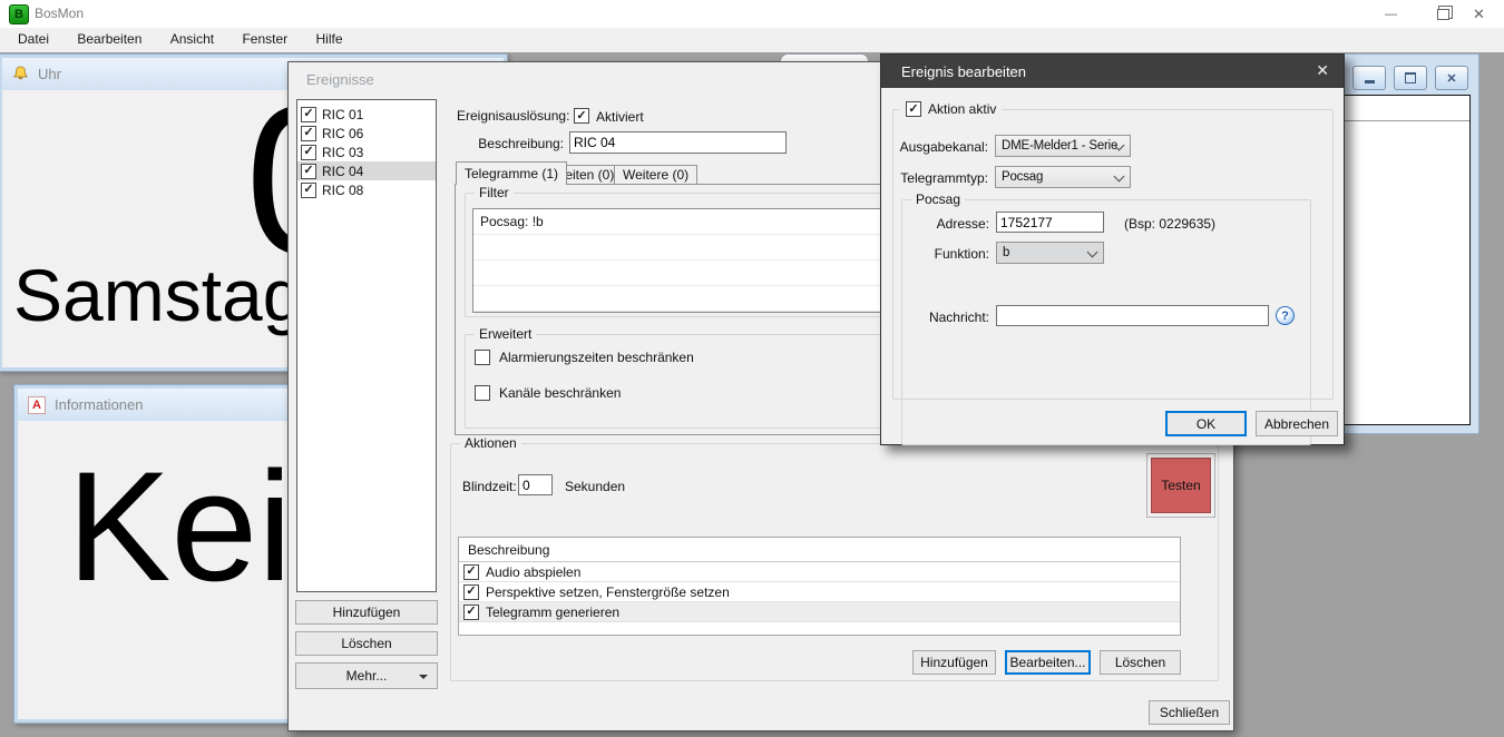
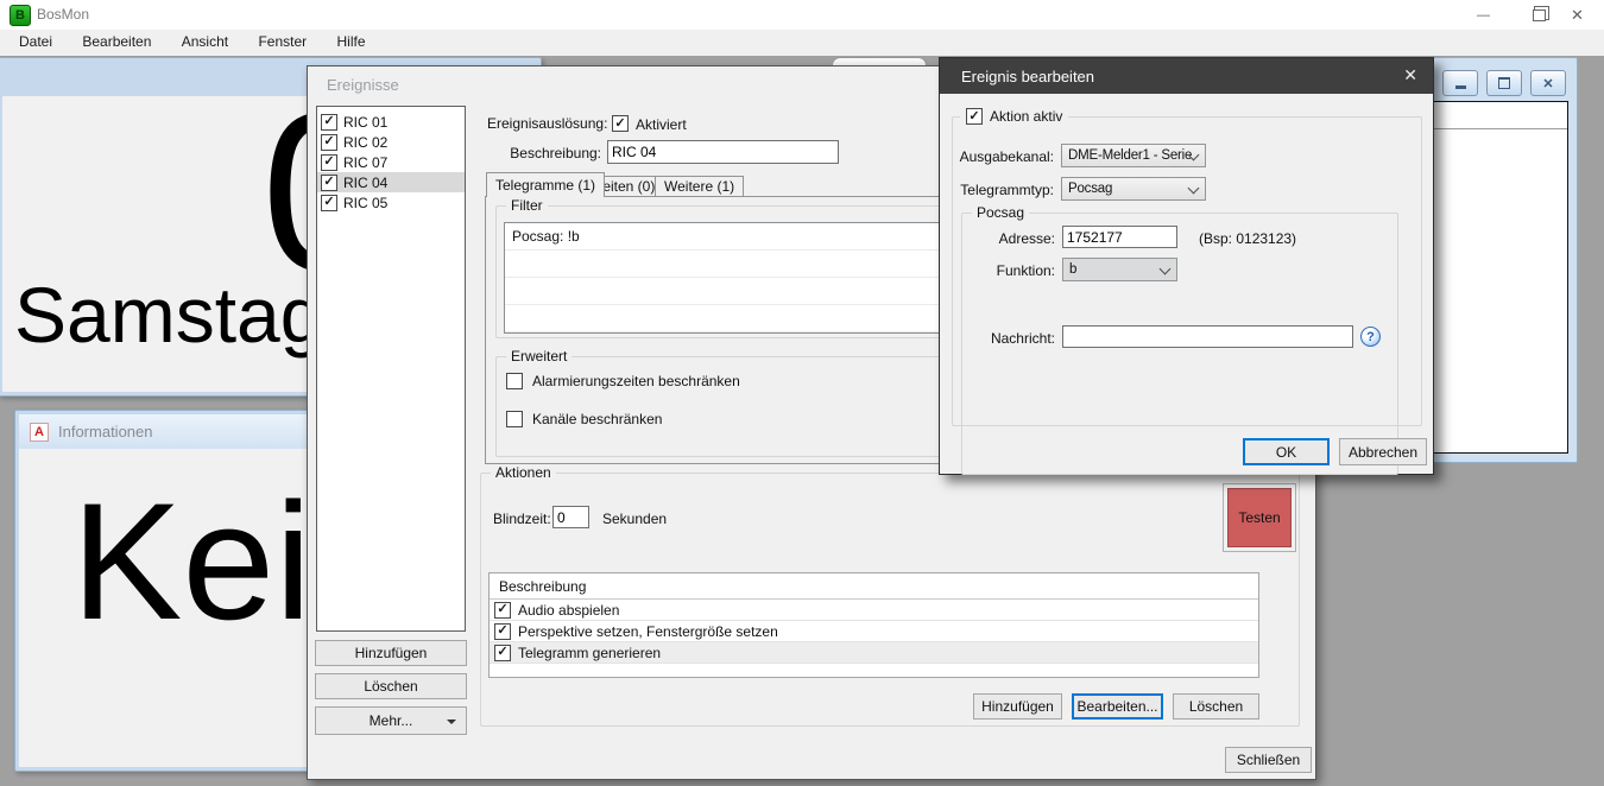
  B
  BosMon
  —
  ✕
  Datei Bearbeiten Ansicht Fenster Hilfe
- Uhr
  Samstag
  A
  Informationen
  Kei
  ✕
  Ereignisse
  ✓
  RIC 01
  ✓
- RIC 06
+ RIC 02
  ✓
- RIC 03
+ RIC 07
  ✓
  RIC 04
  ✓
- RIC 08
+ RIC 05
  Hinzufügen
  Löschen
  Mehr...
  Ereignisauslösung:
  ✓
  Aktiviert
  Beschreibung:
  RIC 04
  Telegramme (1)
  eiten (0)
- Weitere (0)
+ Weitere (1)
  Filter
  Pocsag: !b
  Erweitert
  Alarmierungszeiten beschränken
  Kanäle beschränken
  Aktionen
  Blindzeit:
  0
  Sekunden
  Testen
  Beschreibung
  ✓
  Audio abspielen
  ✓
  Perspektive setzen, Fenstergröße setzen
  ✓
  Telegramm generieren
  Hinzufügen
  Bearbeiten...
  Löschen
  Schließen
  Ereignis bearbeiten
  ✕
  ✓
  Aktion aktiv
  Ausgabekanal:
  DME-Melder1 - Serie
  Telegrammtyp:
  Pocsag
  Pocsag
  Adresse:
  1752177
- (Bsp: 0229635)
+ (Bsp: 0123123)
  Funktion:
  b
  Nachricht:
  ?
  OK
  Abbrechen
